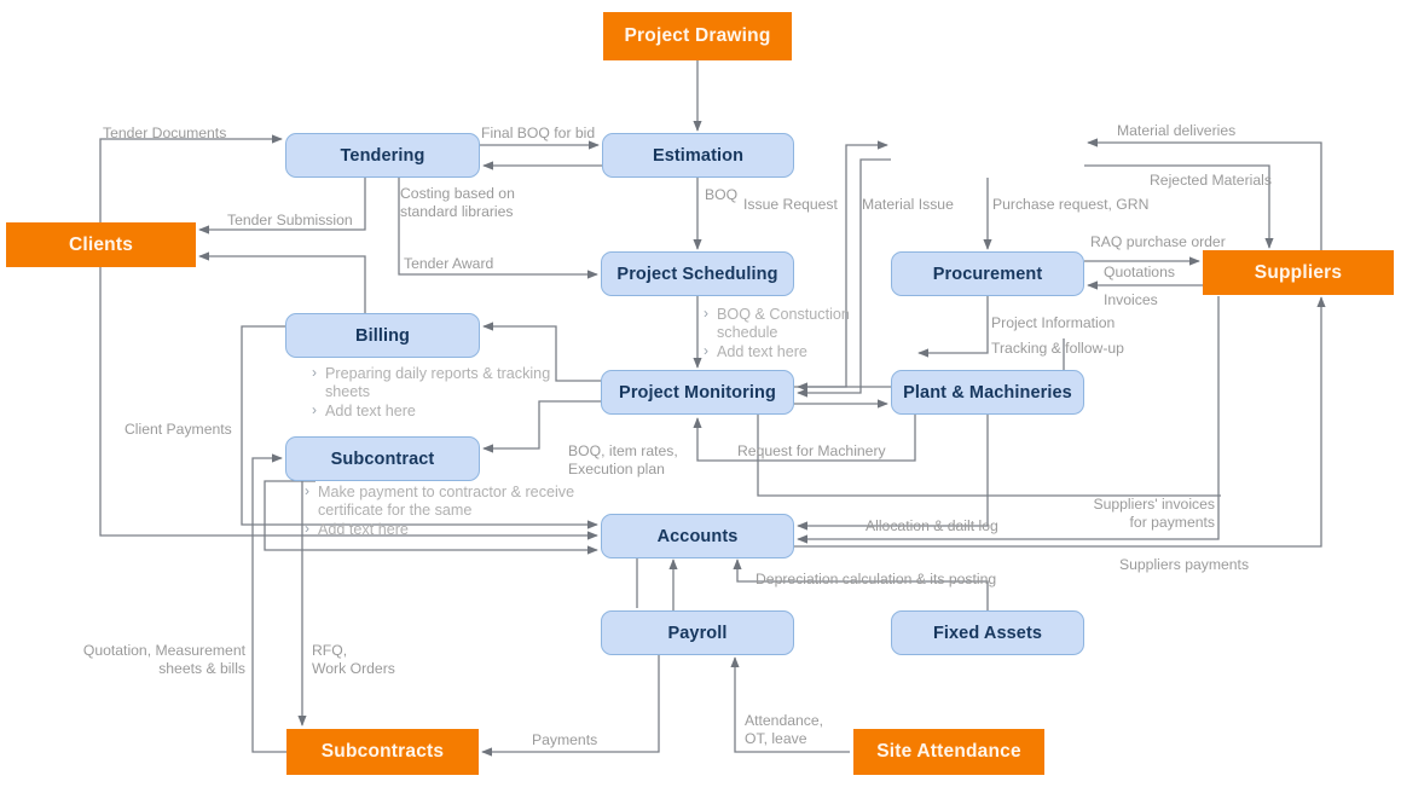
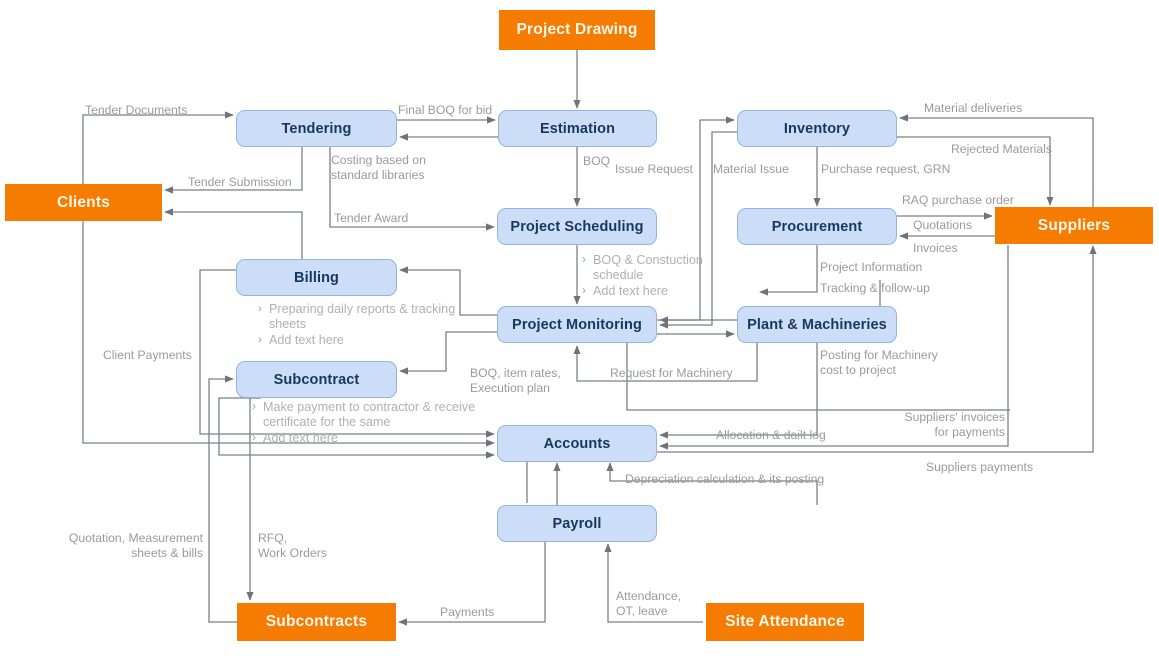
  Project Drawing
  Estimation
  Tendering
+ Inventory
  Clients
  Suppliers
  Project Scheduling
  Procurement
  Billing
  Project Monitoring
  Plant & Machineries
  Subcontract
  Accounts
  Payroll
- Fixed Assets
  Subcontracts
  Site Attendance
  Preparing daily reports & tracking sheets
  Add text here
  BOQ & Constuction schedule
  Add text here
  Make payment to contractor & receive certificate for the same
  Add text here
  Tender Documents
  Final BOQ for bid
  Material deliveries
  BOQ
  Issue Request
  Material Issue
  Purchase request, GRN
  Rejected Materials
  Costing based on
  standard libraries
  Tender Submission
  RAQ purchase order
  Tender Award
  Quotations
  Invoices
  Project Information
  Tracking & follow-up
  Client Payments
+ Posting for Machinery
+ cost to project
  BOQ, item rates,
  Execution plan
  Request for Machinery
  Suppliers' invoices
  for payments
  Allocation & dailt log
  Suppliers payments
  Depreciation calculation & its posting
  Quotation, Measurement
  sheets & bills
  RFQ,
  Work Orders
  Attendance,
  OT, leave
  Payments
